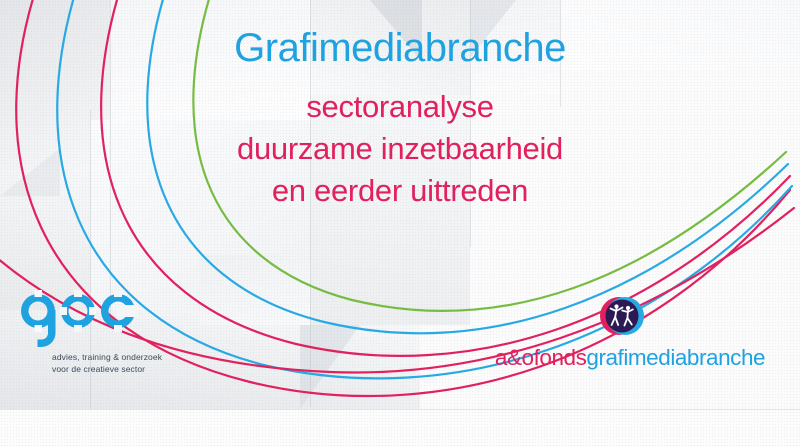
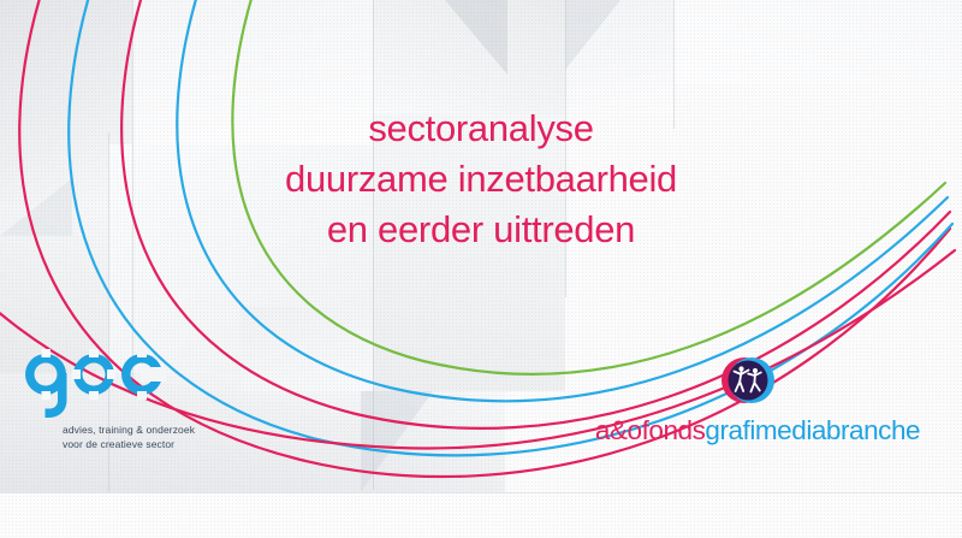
- Grafimediabranche
  sectoranalyse
  duurzame inzetbaarheid
  en eerder uittreden
  advies, training & onderzoek
  voor de creatieve sector
  a&ofondsgrafimediabranche
